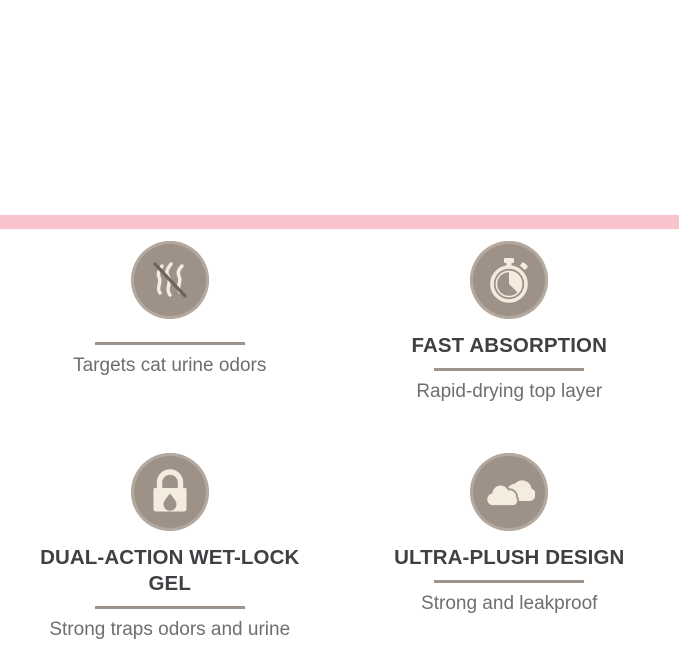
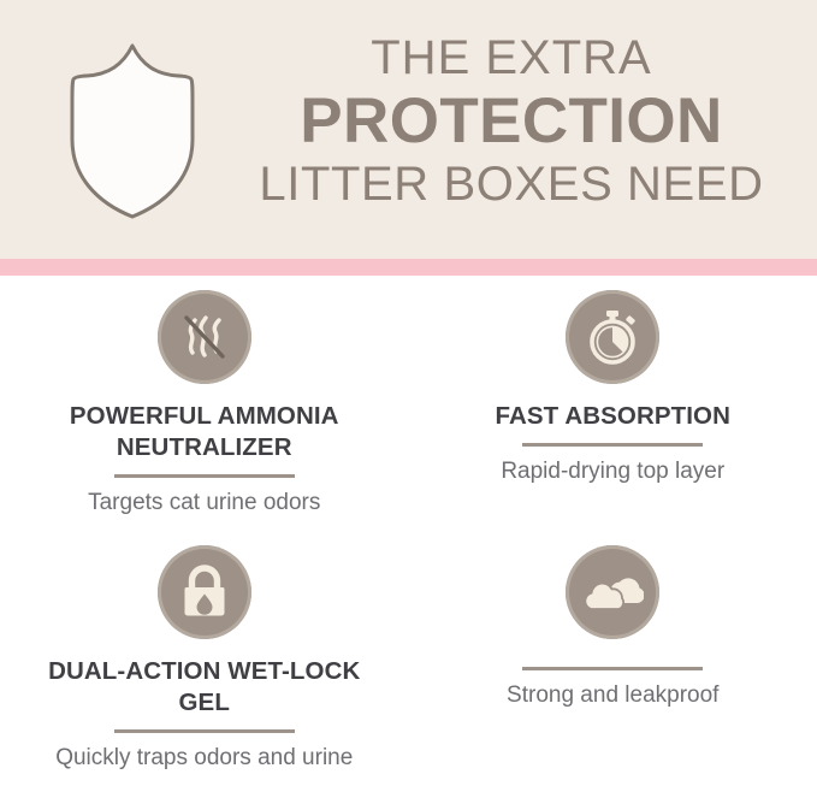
+ THE EXTRA
+ PROTECTION
+ LITTER BOXES NEED
+ POWERFUL AMMONIA NEUTRALIZER
  Targets cat urine odors
  FAST ABSORPTION
  Rapid-drying top layer
  DUAL-ACTION WET-LOCK GEL
- Strong traps odors and urine
+ Quickly traps odors and urine
- ULTRA-PLUSH DESIGN
  Strong and leakproof
